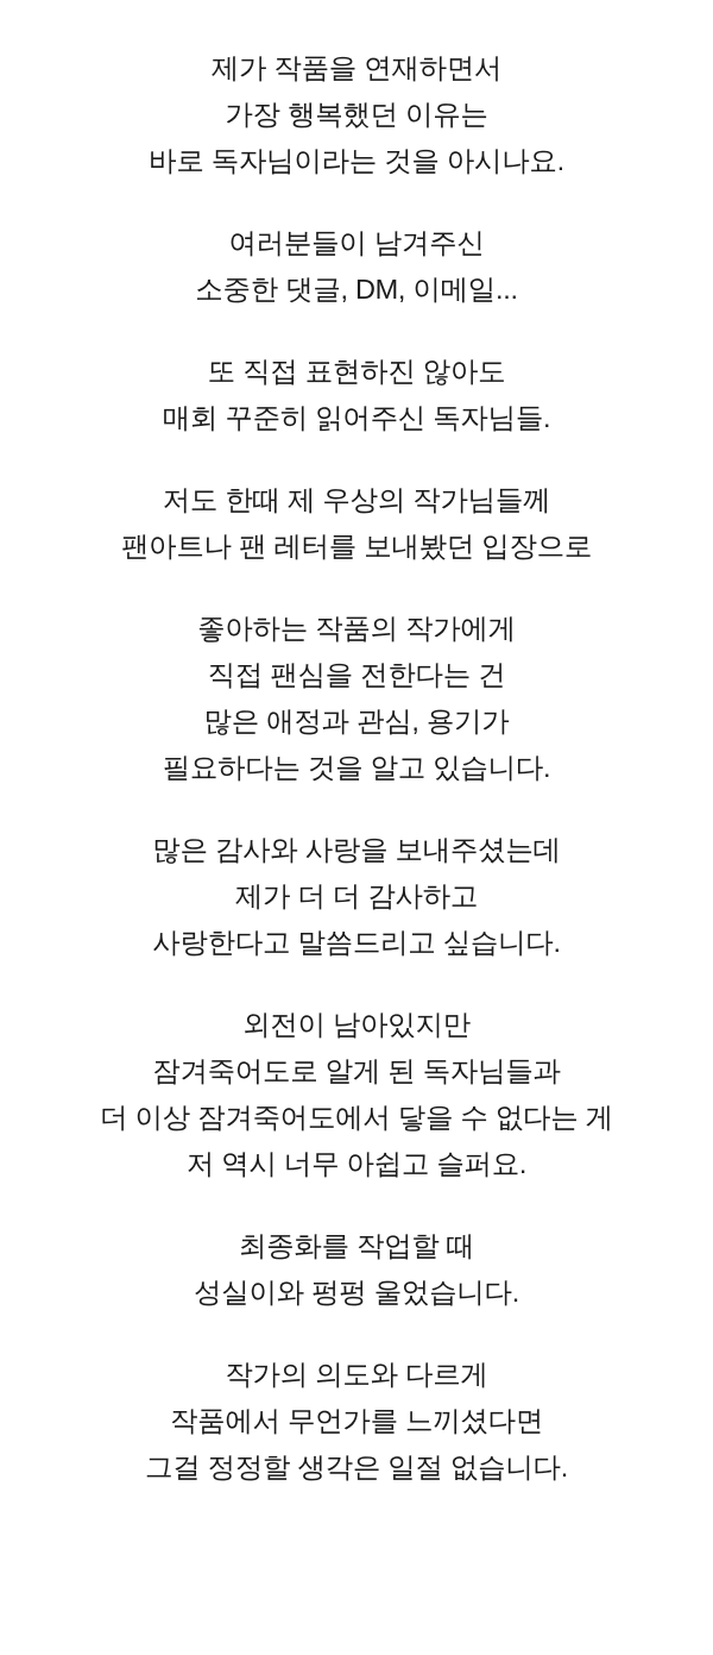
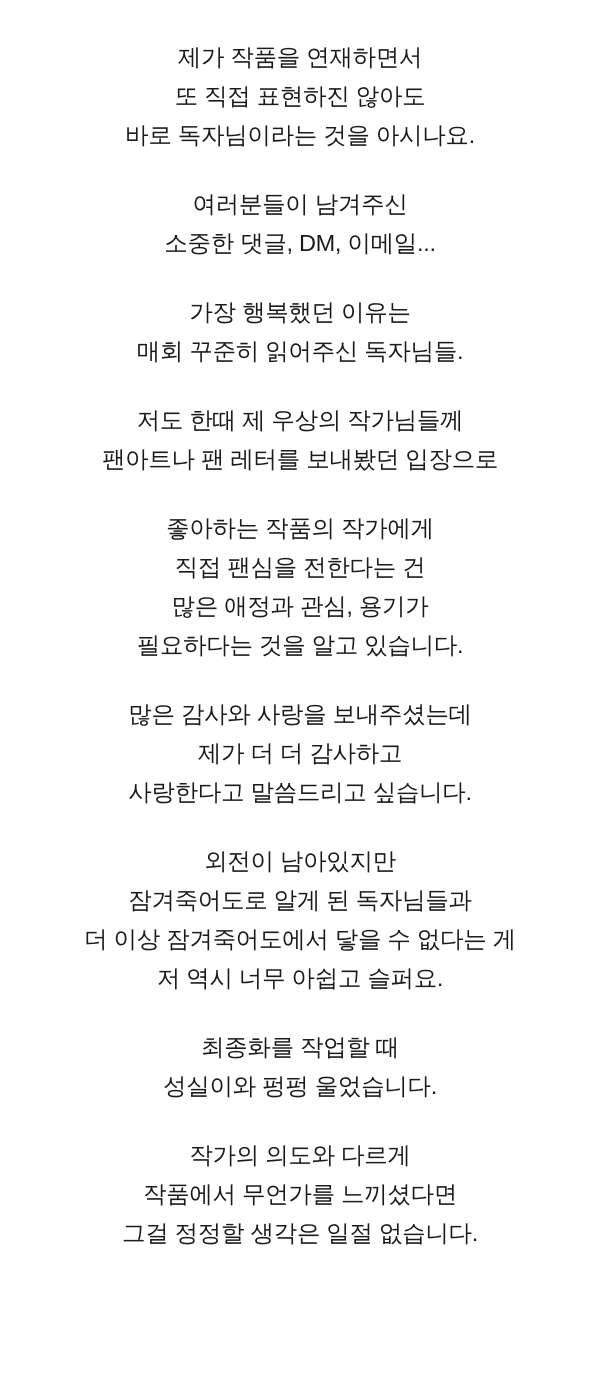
  제가 작품을 연재하면서
- 가장 행복했던 이유는
+ 또 직접 표현하진 않아도
  바로 독자님이라는 것을 아시나요.
  여러분들이 남겨주신
  소중한 댓글, DM, 이메일...
- 또 직접 표현하진 않아도
+ 가장 행복했던 이유는
  매회 꾸준히 읽어주신 독자님들.
  저도 한때 제 우상의 작가님들께
  팬아트나 팬 레터를 보내봤던 입장으로
  좋아하는 작품의 작가에게
  직접 팬심을 전한다는 건
  많은 애정과 관심, 용기가
  필요하다는 것을 알고 있습니다.
  많은 감사와 사랑을 보내주셨는데
  제가 더 더 감사하고
  사랑한다고 말씀드리고 싶습니다.
  외전이 남아있지만
  잠겨죽어도로 알게 된 독자님들과
  더 이상 잠겨죽어도에서 닿을 수 없다는 게
  저 역시 너무 아쉽고 슬퍼요.
  최종화를 작업할 때
  성실이와 펑펑 울었습니다.
  작가의 의도와 다르게
  작품에서 무언가를 느끼셨다면
  그걸 정정할 생각은 일절 없습니다.
